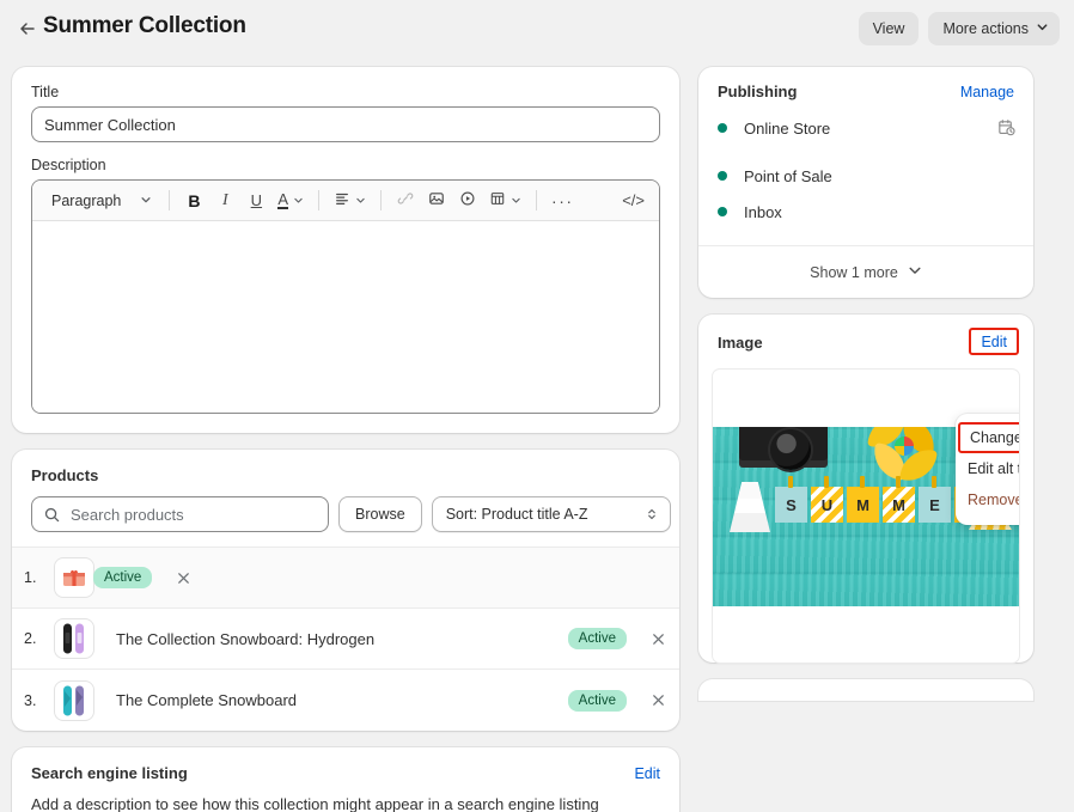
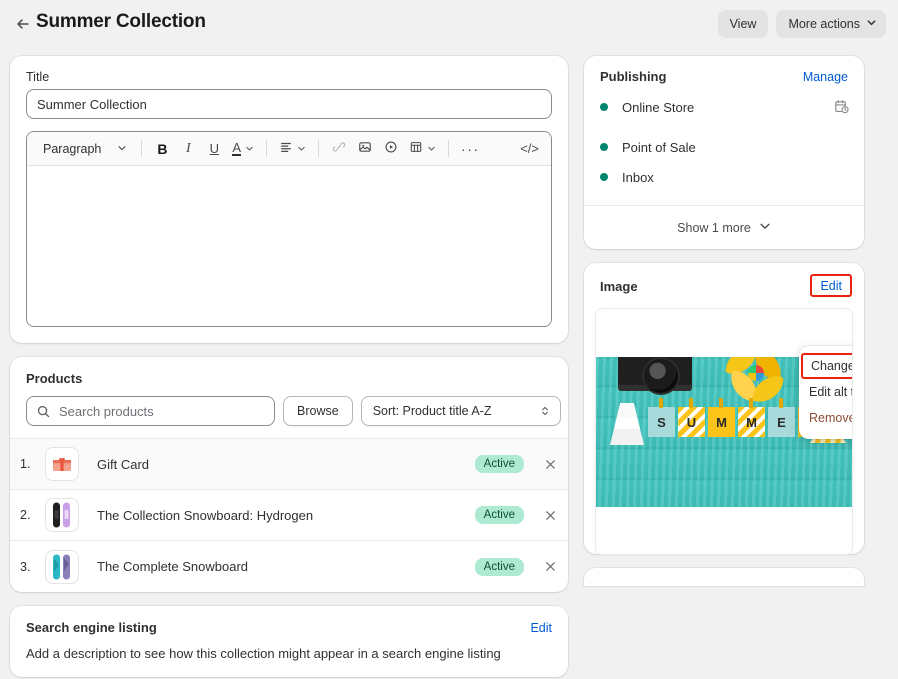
  Summer Collection
  View
  More actions
  Title
  Summer Collection
- Description
  Paragraph
  B
  I
  U
  A
  ···
  </>
  Products
  Search products
  Browse
  Sort: Product title A-Z
  1.
+ Gift Card
  Active
  2.
  The Collection Snowboard: Hydrogen
  Active
  3.
  The Complete Snowboard
  Active
  Search engine listing
  Edit
  Add a description to see how this collection might appear in a search engine listing
  Publishing
  Manage
  Online Store
  Point of Sale
  Inbox
  Show 1 more
  Image
  Edit
  S
  U
  M
  M
  E
  Remov
